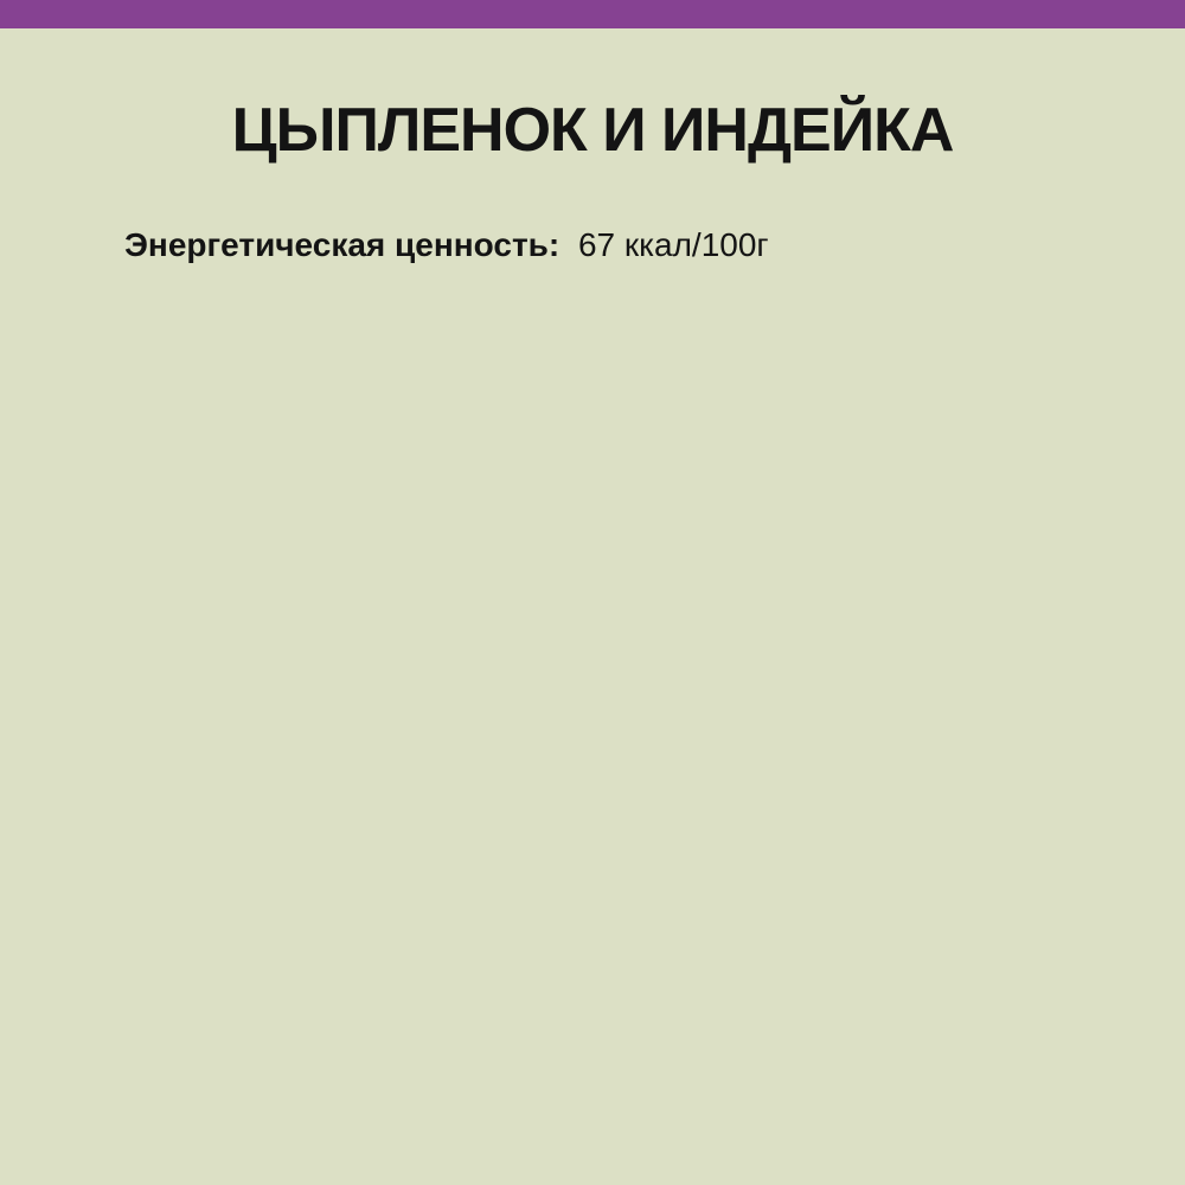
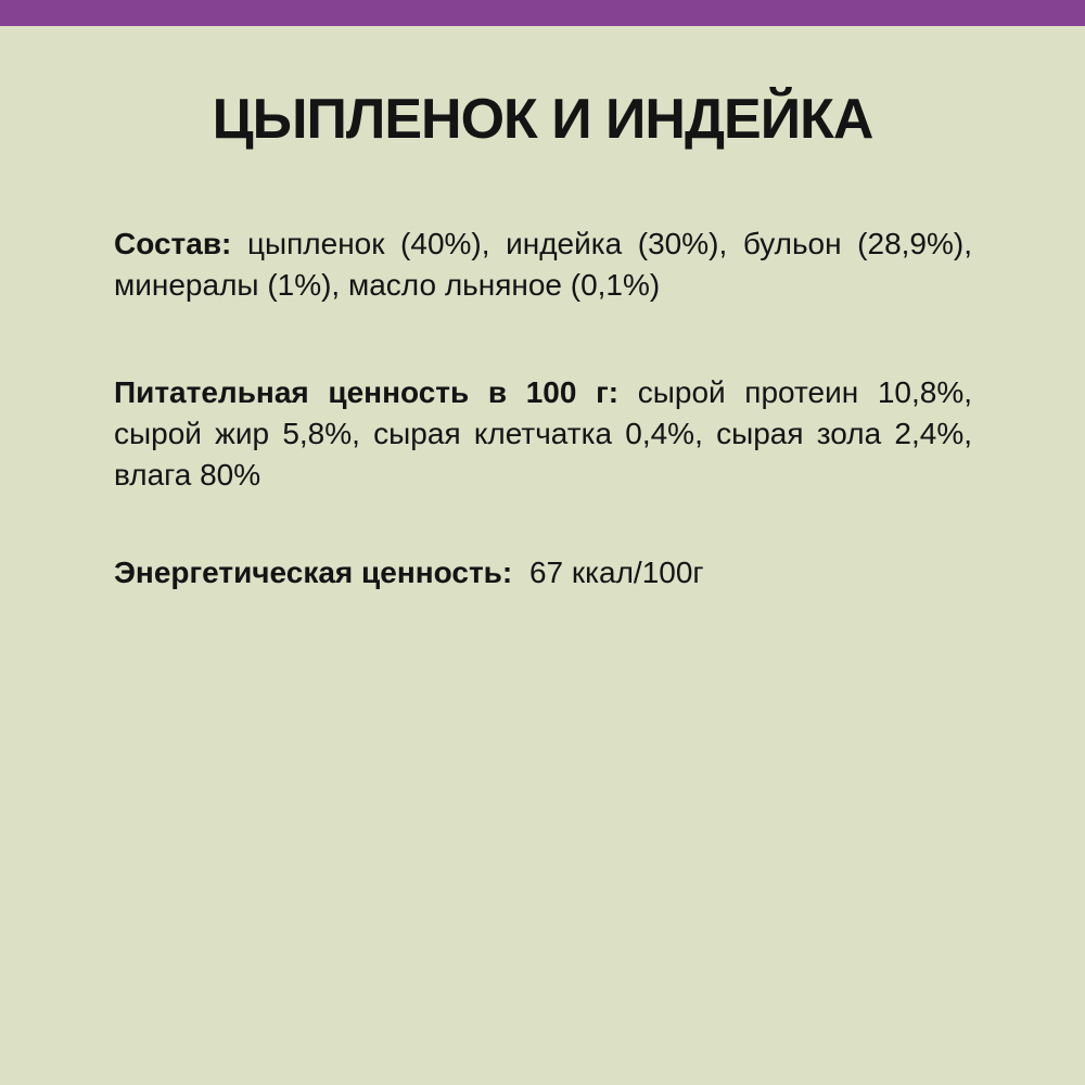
  ЦЫПЛЕНОК И ИНДЕЙКА
+ Состав: цыпленок (40%), индейка (30%), бульон (28,9%), минералы (1%), масло льняное (0,1%)
+ Питательная ценность в 100 г: сырой протеин 10,8%, сырой жир 5,8%, сырая клетчатка 0,4%, сырая зола 2,4%, влага 80%
  Энергетическая ценность: 67 ккал/100г
